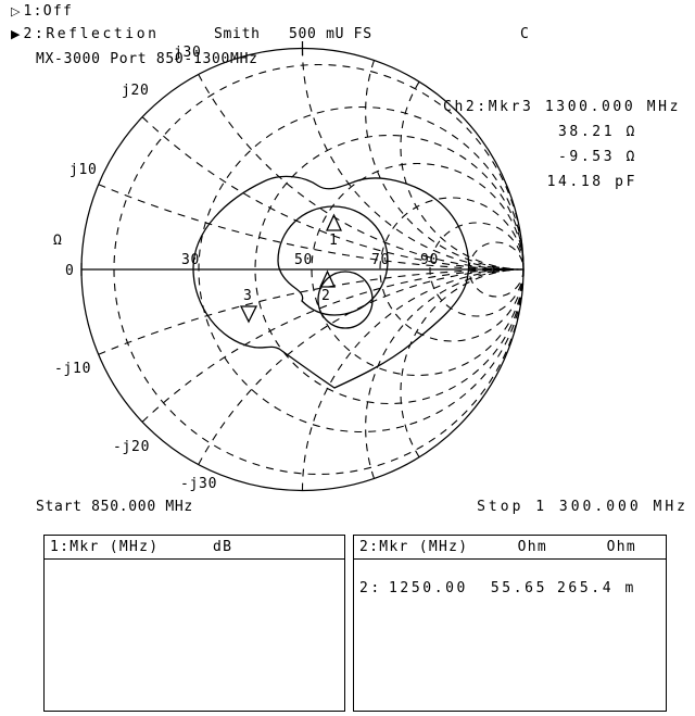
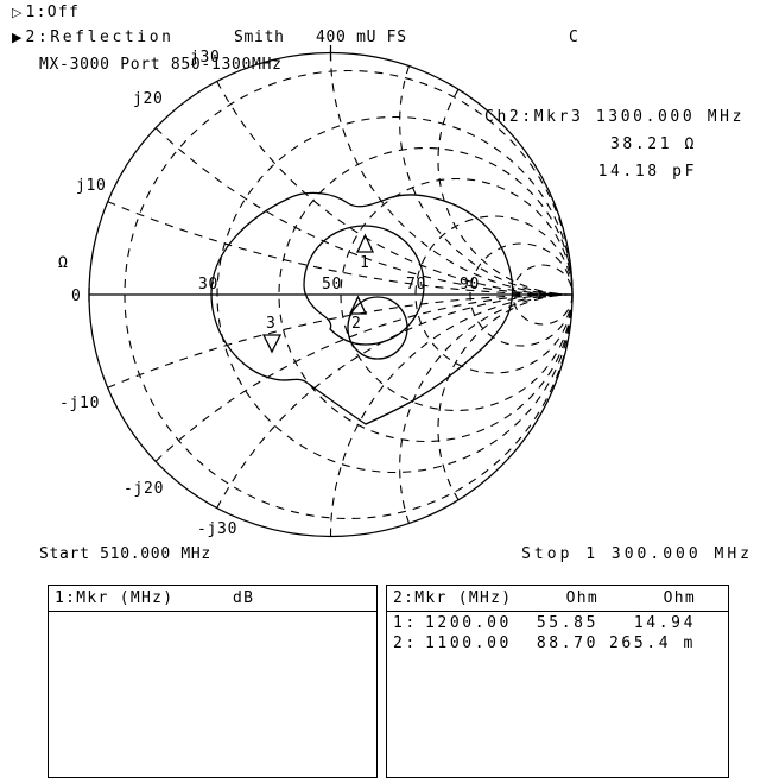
  ▷ 1:Off
  ▶ 2:Reflection
  Smith
- 500 mU FS
+ 400 mU FS
  C
  MX-3000 Port 850-1300Hz
  j30
  j20
  j10
  Ω
  0
  -j10
  -j20
  -j30
  30
  50
  70
  90
  1
  2
  3
  Ch2:Mkr3 1300.000 MHz
  38.21 Ω
- -9.53 Ω
  14.18 pF
- Start 850.000 MHz
+ Start 510.000 MHz
  Stop 1 300.000 MHz
  1:Mkr (MHz)
  dB
  2:Mkr (MHz)
  Ohm
  Ohm
+ 1:
+ 1200.00
+ 55.85
+ 14.94
  2:
- 1250.00
+ 1100.00
- 55.65
+ 88.70
  265.4 m
